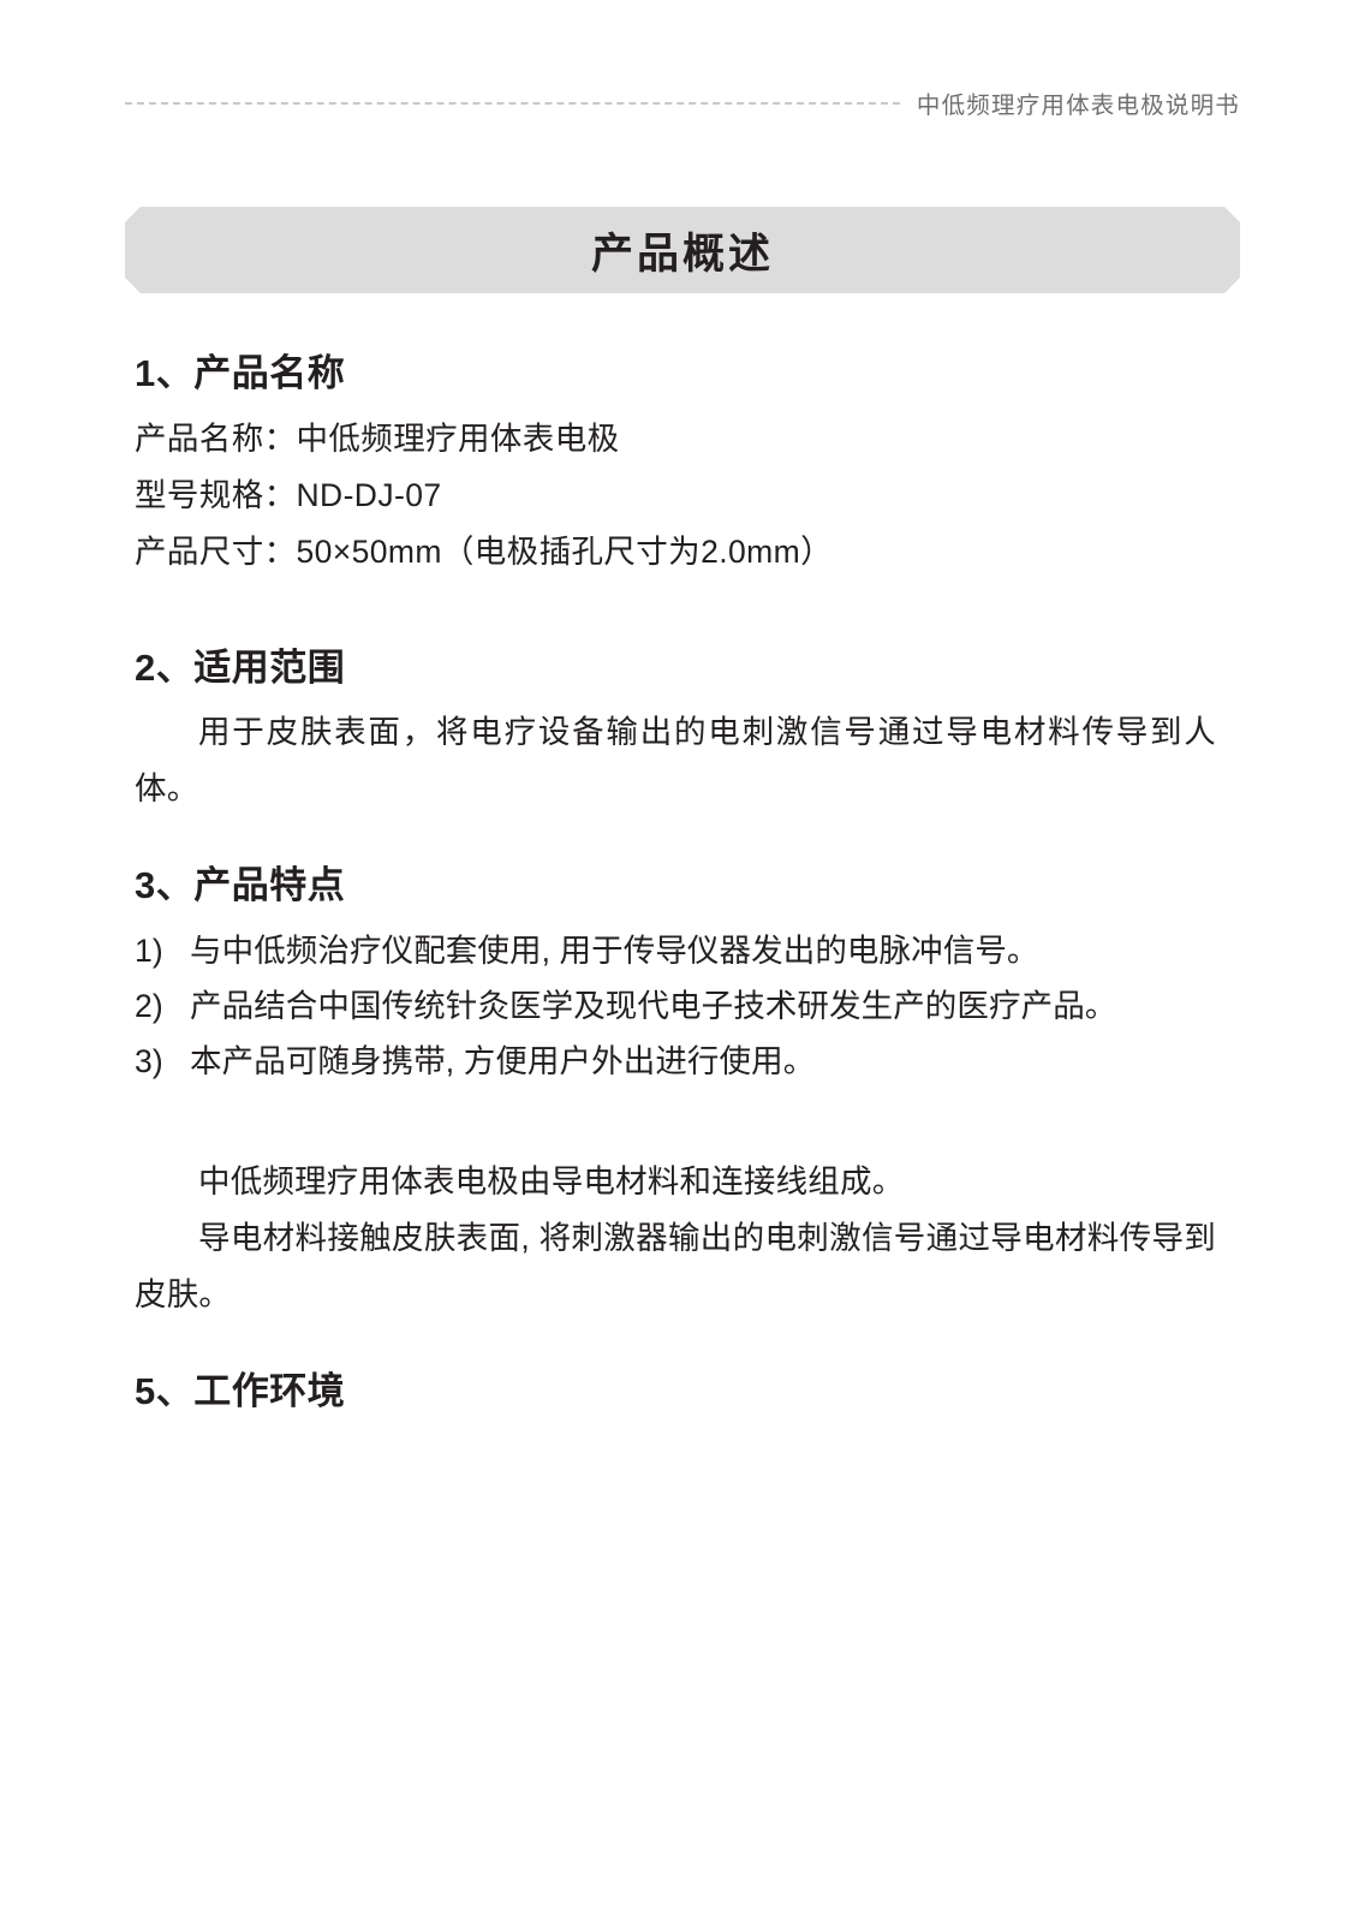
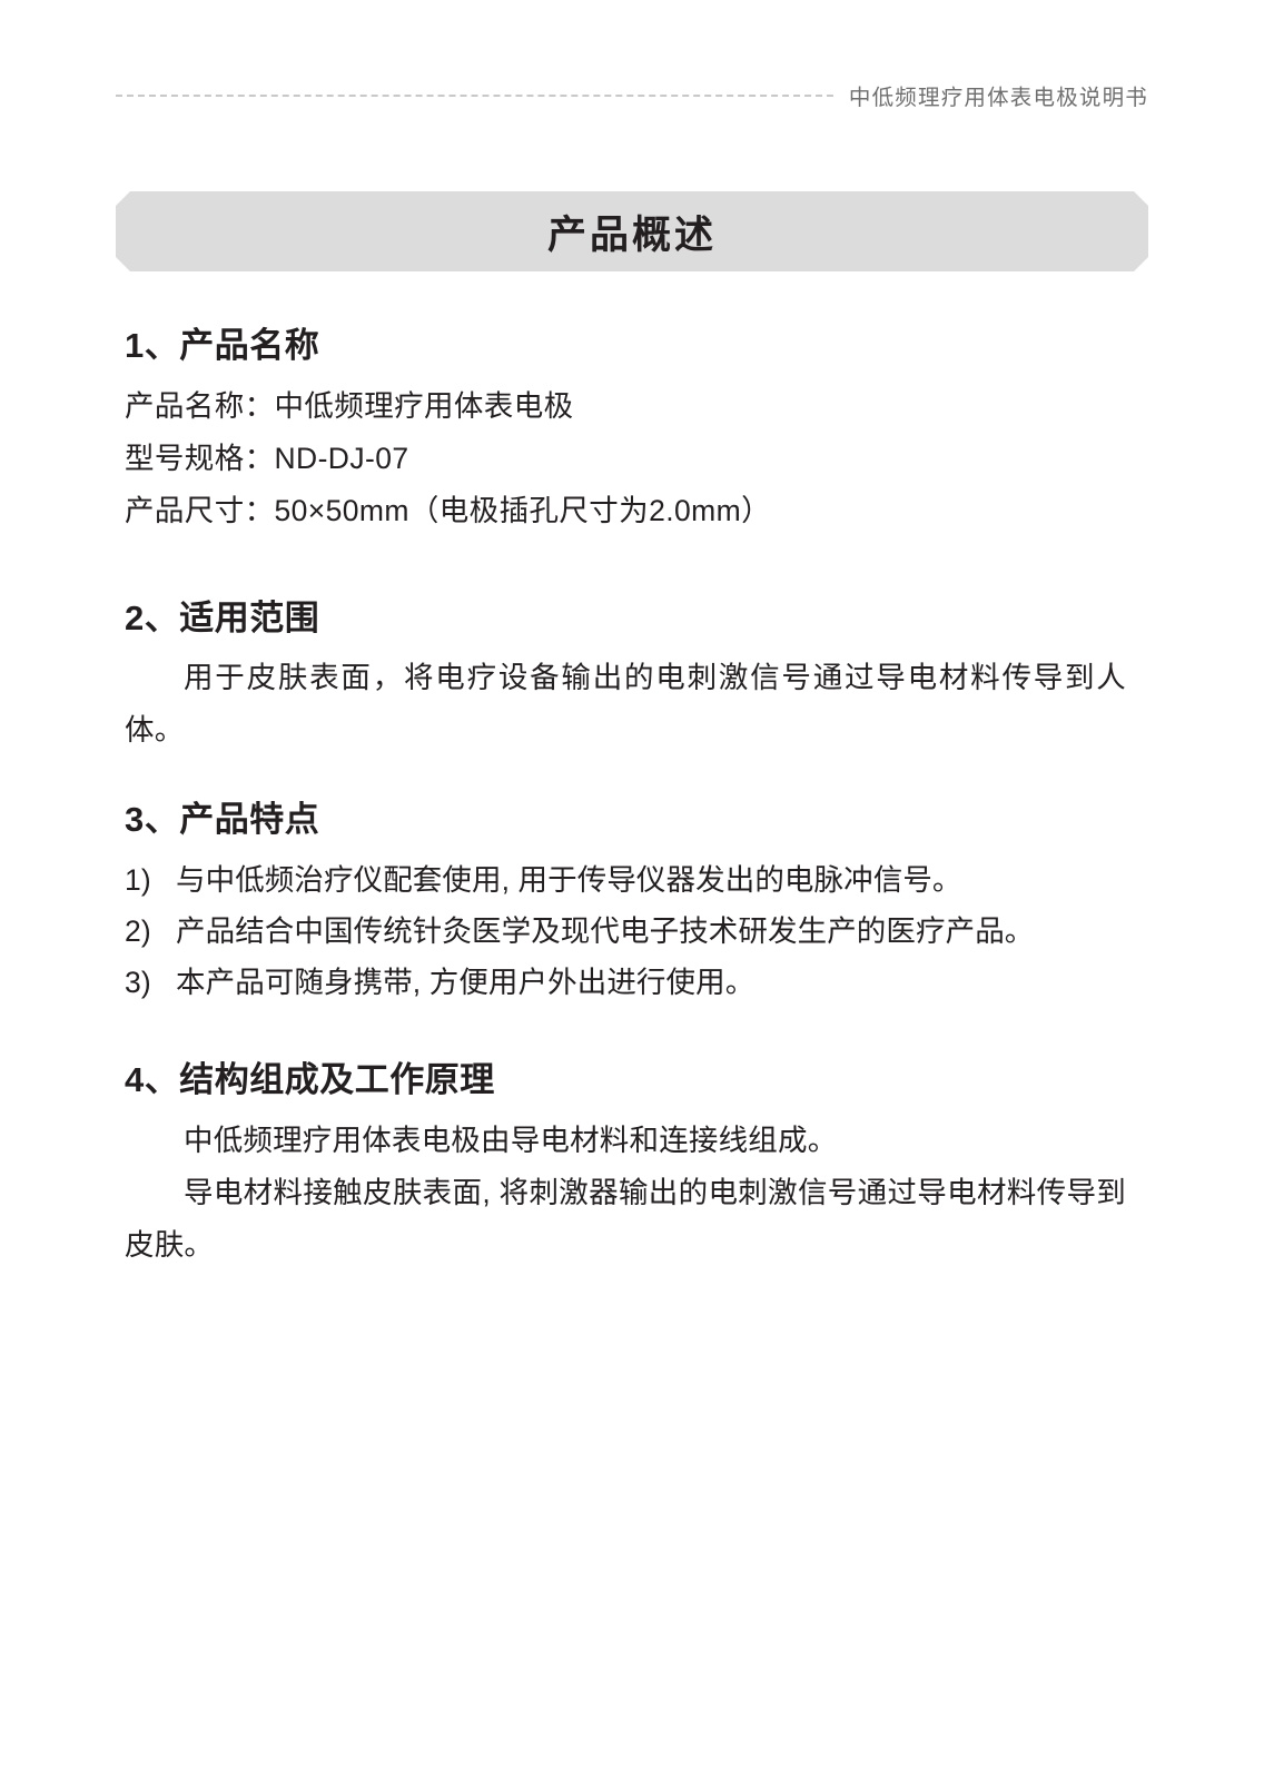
  中低频理疗用体表电极说明书
  产品概述
  1、产品名称
  产品名称：中低频理疗用体表电极
  型号规格：ND-DJ-07
  产品尺寸：50×50mm（电极插孔尺寸为2.0mm）
  2、适用范围
  用于皮肤表面，将电疗设备输出的电刺激信号通过导电材料传导到人体。
  3、产品特点
  1)
  与中低频治疗仪配套使用, 用于传导仪器发出的电脉冲信号。
  2)
  产品结合中国传统针灸医学及现代电子技术研发生产的医疗产品。
  3)
  本产品可随身携带, 方便用户外出进行使用。
+ 4、结构组成及工作原理
  中低频理疗用体表电极由导电材料和连接线组成。
  导电材料接触皮肤表面, 将刺激器输出的电刺激信号通过导电材料传导到皮肤。
- 5、工作环境
